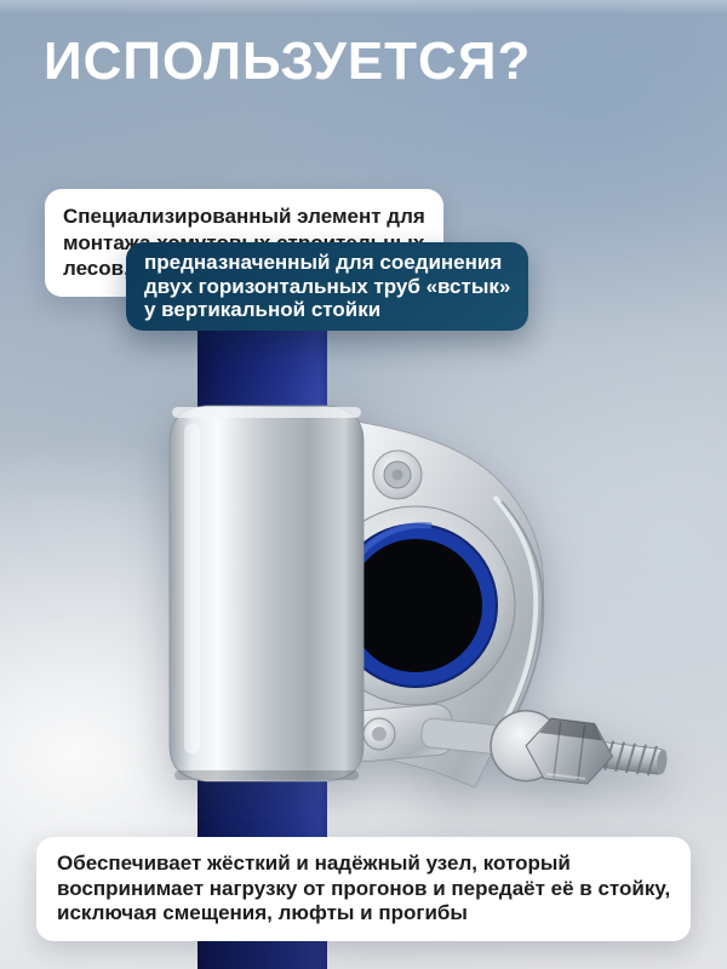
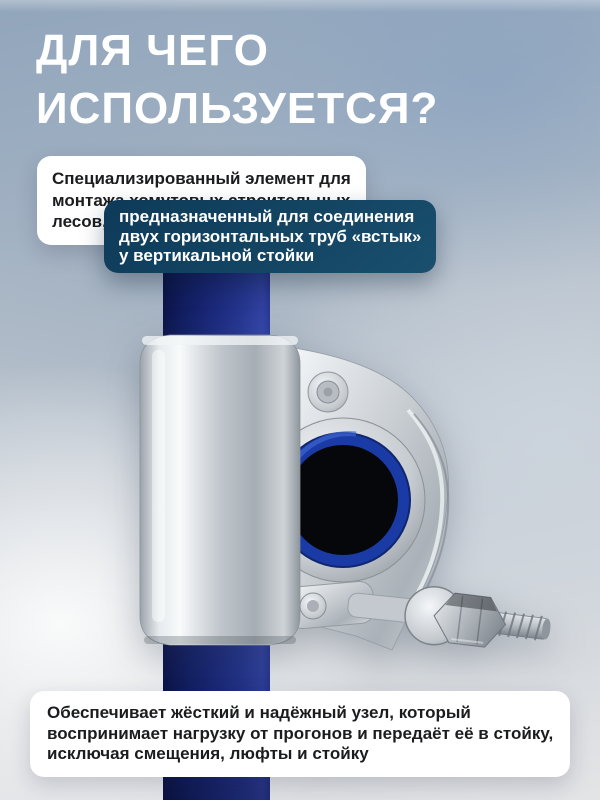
+ ДЛЯ ЧЕГО
  ИСПОЛЬЗУЕТСЯ?
  Специализированный элемент для
  лесов
  предназначенный для соединения
  двух горизонтальных труб «встык»
  у вертикальной стойки
  Обеспечивает жёсткий и надёжный узел, который
  воспринимает нагрузку от прогонов и передаёт её в стойку,
- исключая смещения, люфты и прогибы
+ исключая смещения, люфты и стойку
